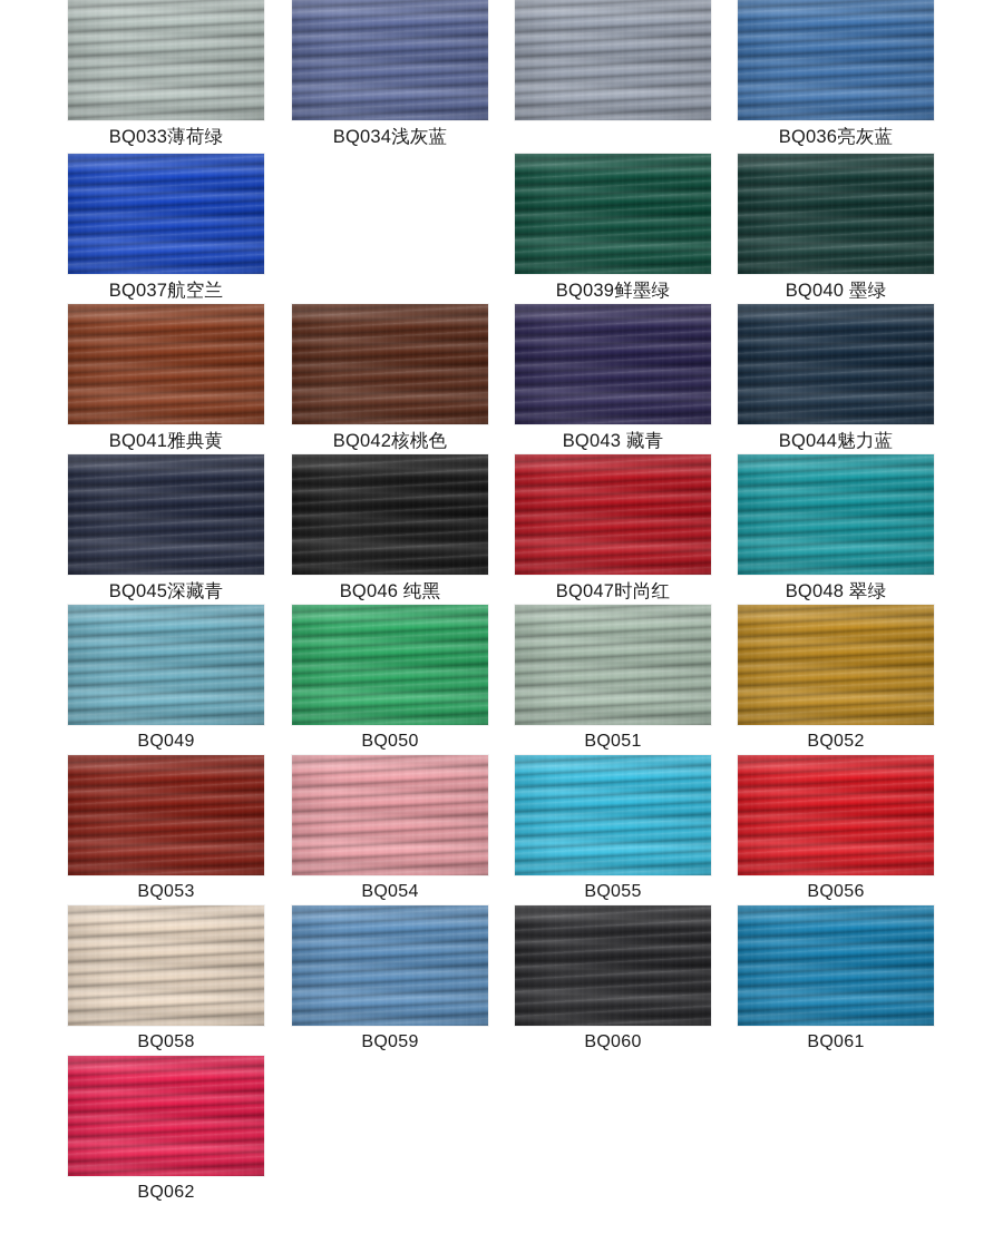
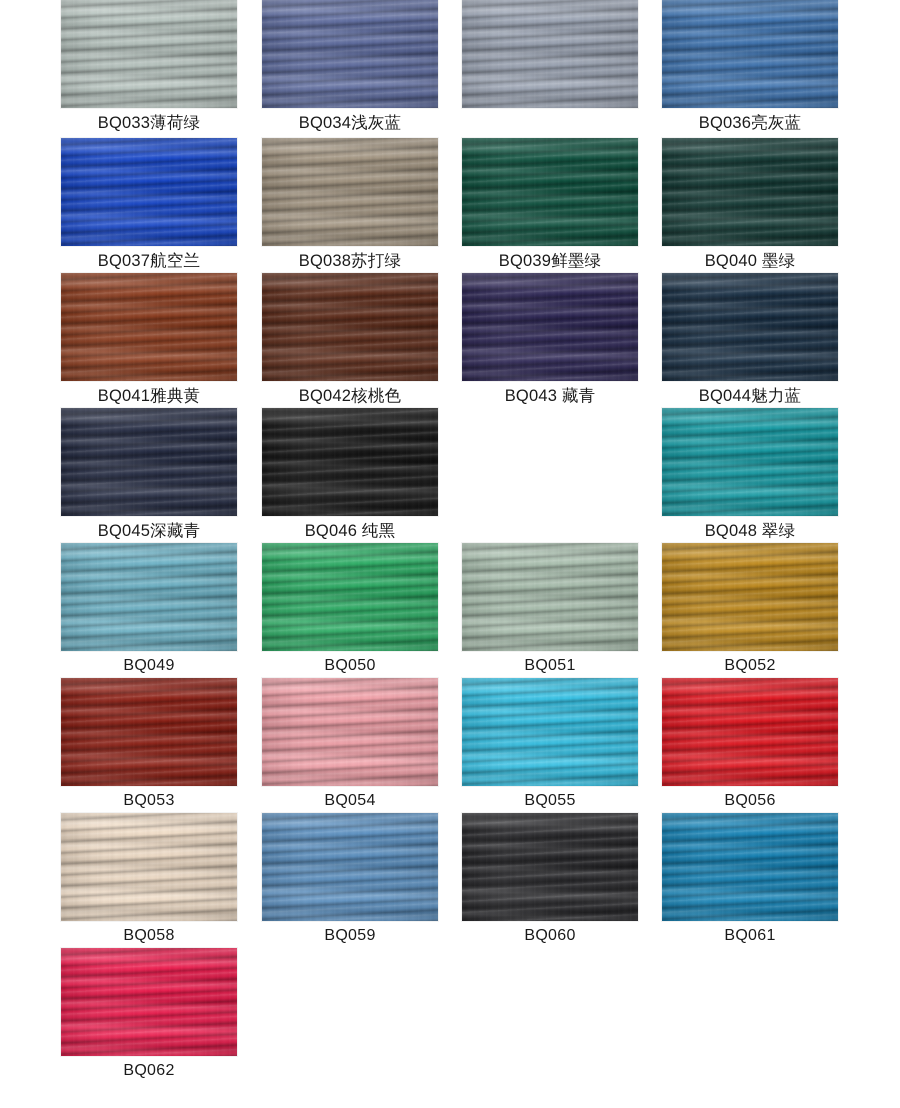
  BQ033薄荷绿
  BQ034浅灰蓝
  BQ036亮灰蓝
  BQ037航空兰
+ BQ038苏打绿
  BQ039鲜墨绿
  BQ040 墨绿
  BQ041雅典黄
  BQ042核桃色
  BQ043 藏青
  BQ044魅力蓝
  BQ045深藏青
  BQ046 纯黑
- BQ047时尚红
  BQ048 翠绿
  BQ049
  BQ050
  BQ051
  BQ052
  BQ053
  BQ054
  BQ055
  BQ056
  BQ058
  BQ059
  BQ060
  BQ061
  BQ062
